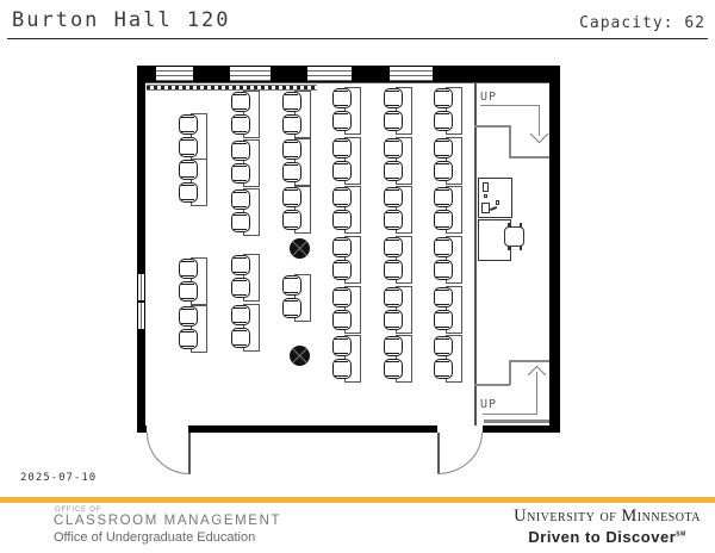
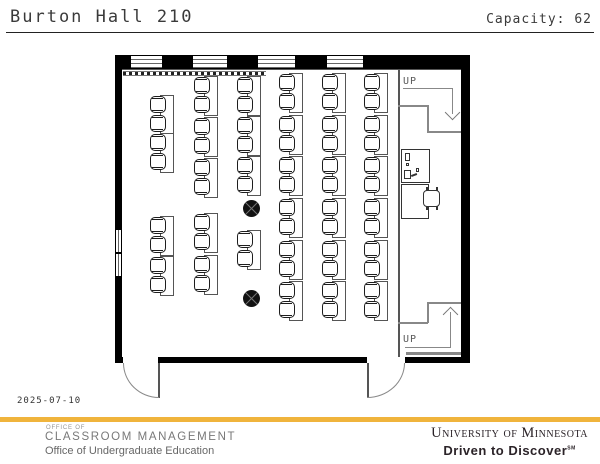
- Burton Hall 120
+ Burton Hall 210
  Capacity: 62
  UP
  UP
  2025-07-10
  CLASSROOM MANAGEMENT
  Office of Undergraduate Education
  University of Minnesota
  Driven to Discover
